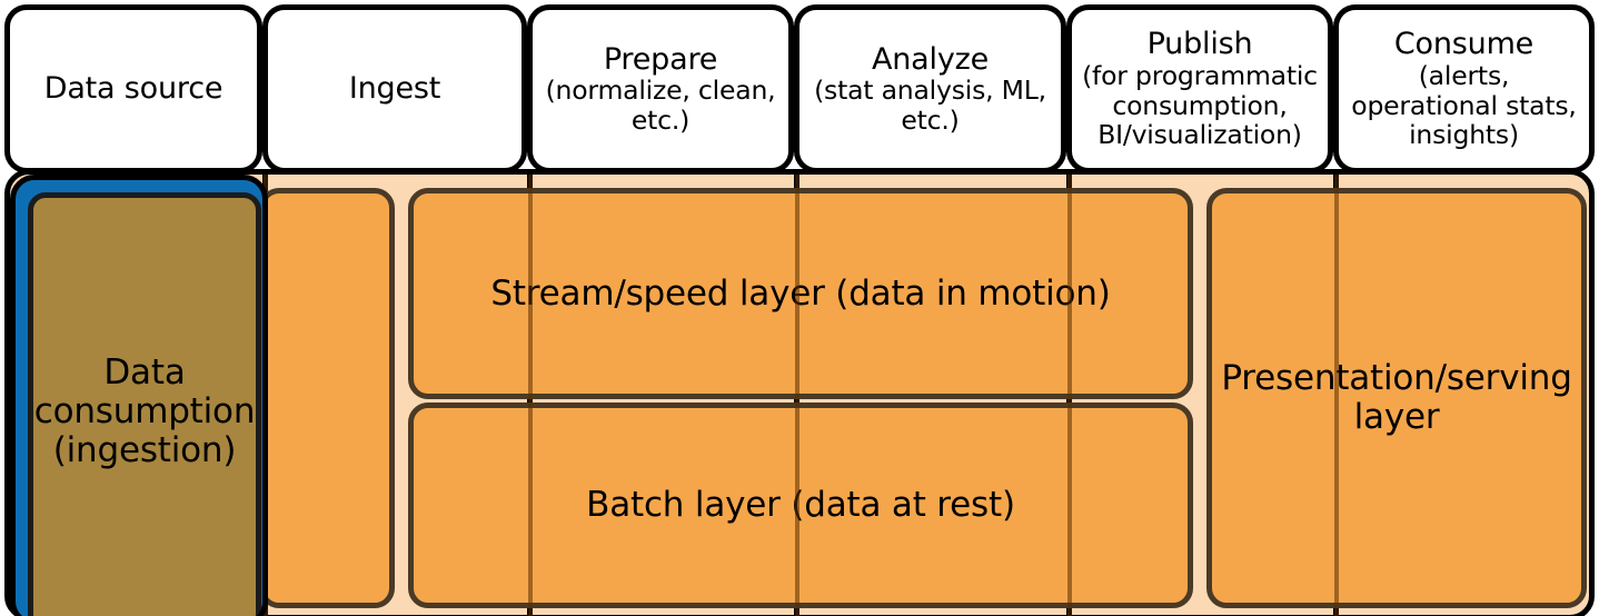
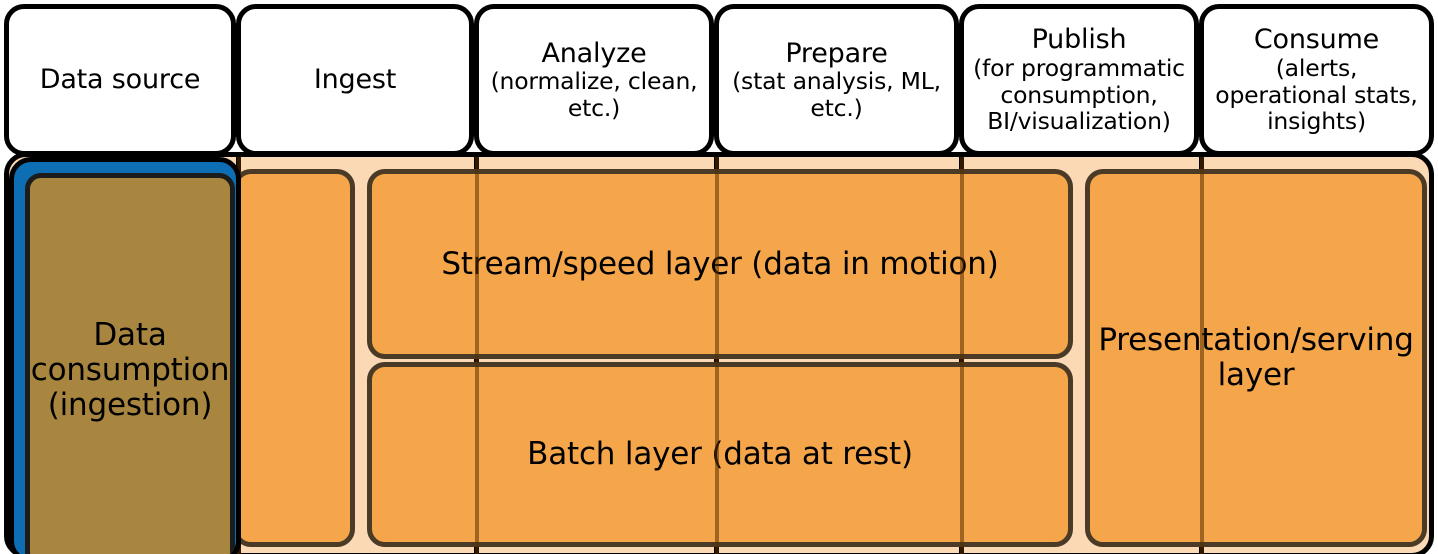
  Data source
  Ingest
- Prepare
+ Analyze
  (normalize, clean, etc.)
- Analyze
+ Prepare
  (stat analysis, ML, etc.)
  Publish
  (for programmatic consumption, BI/visualization)
  Consume
  (alerts, operational stats, insights)
  Stream/speed layer (data in motion)
  Batch layer (data at rest)
  Presentation/serving layer
  Data consumption (ingestion)
